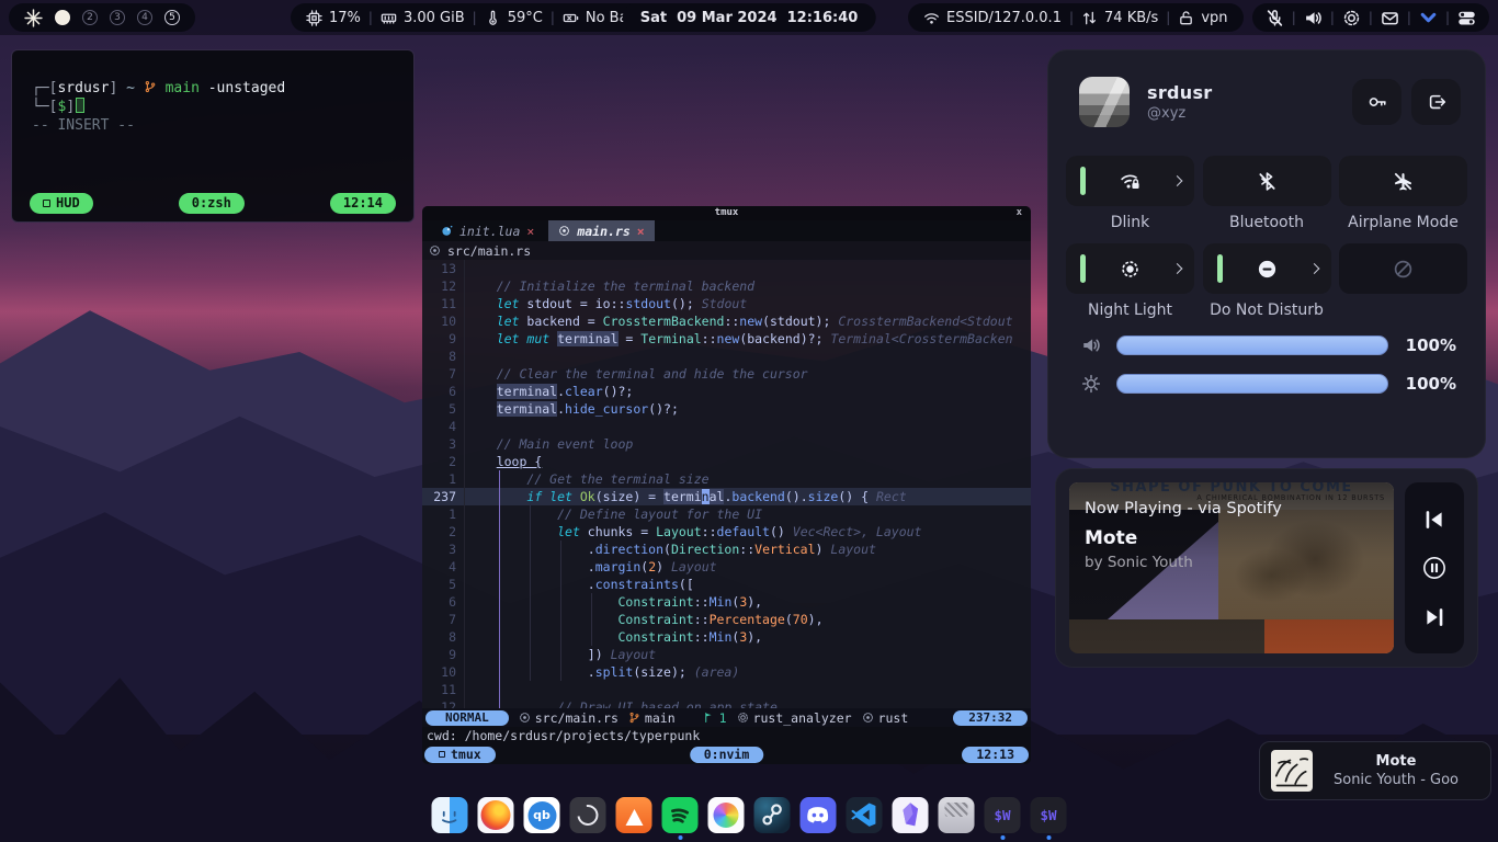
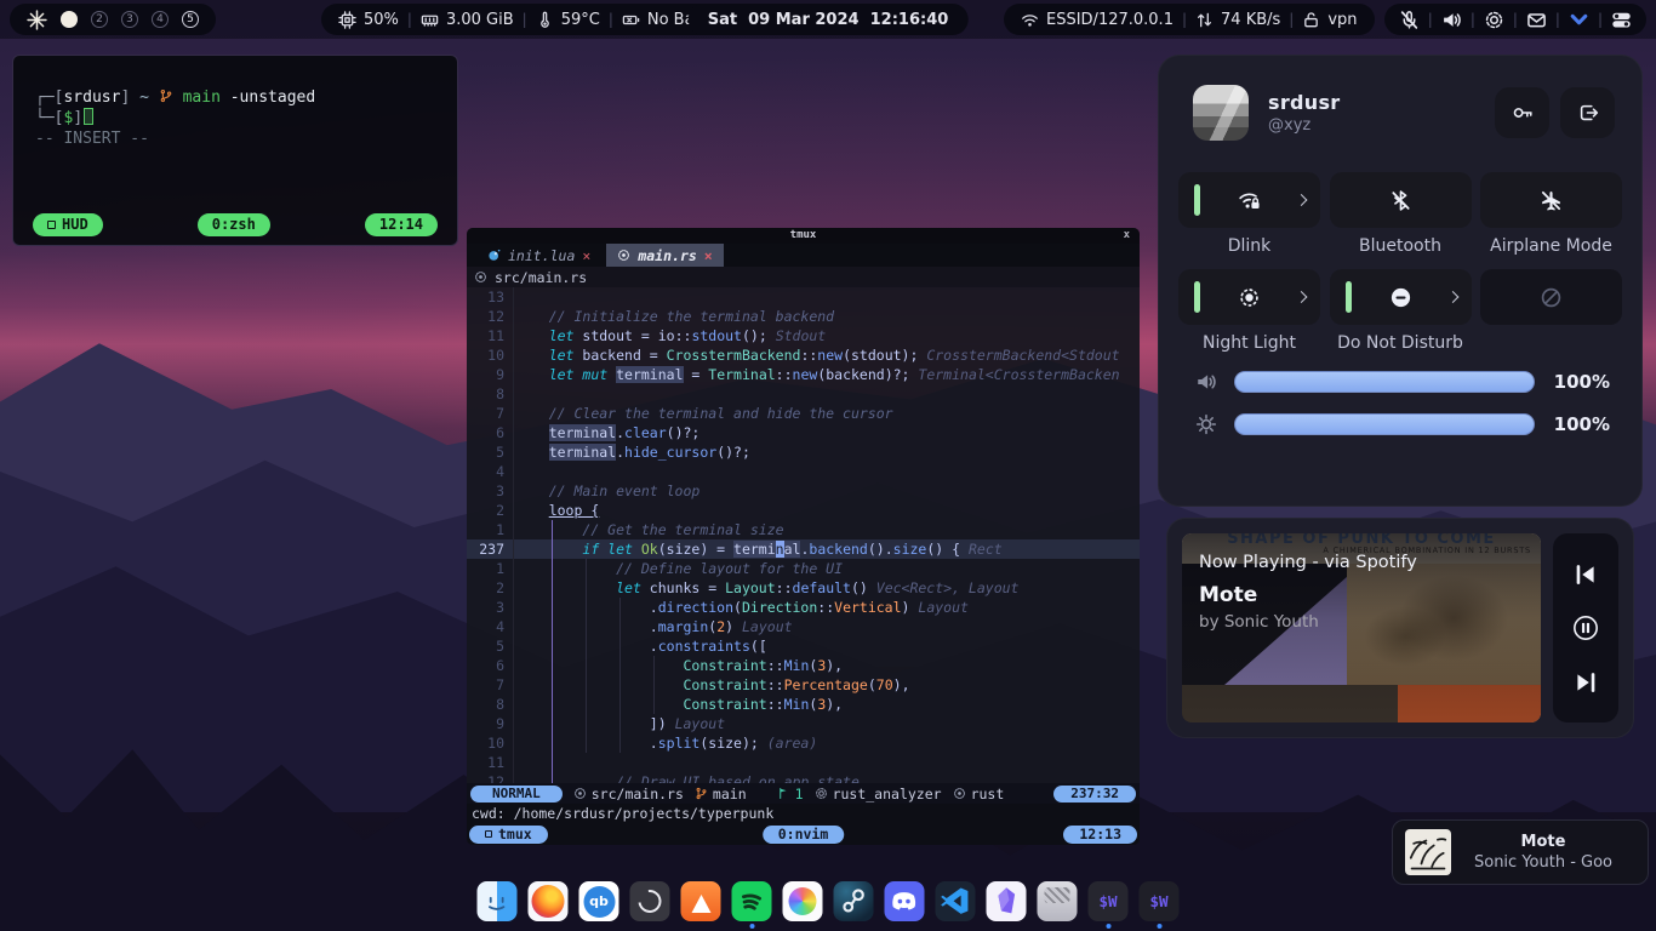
  2
  3
  4
  5
- 17%
+ 50%
  3.00 GiB
  59°C
  Sat 09 Mar 2024 12:16:40
  ESSID/127.0.0.1
  74 KB/s
  vpn
  |
  |
  |
  |
  |
  ┌─[srdusr] ~ main -unstaged
  └─[$]
  -- INSERT --
  HUD
  0:zsh
  12:14
  tmux
  x
  init.lua
  ×
  main.rs
  ×
  src/main.rs
  13
  12
  // Initialize the terminal backend
  11
  let stdout = io::stdout(); Stdout
  10
  let backend = CrosstermBackend::new(stdout); CrosstermBackend<Stdout
  9
  let mut terminal = Terminal::new(backend)?; Terminal<CrosstermBacken
  8
  7
  // Clear the terminal and hide the cursor
  6
  terminal.clear()?;
  5
  terminal.hide_cursor()?;
  4
  3
  // Main event loop
  2
  loop {
  1
  // Get the terminal size
  237
  if let Ok(size) = terminal.backend().size() { Rect
  1
  // Define layout for the UI
  2
  let chunks = Layout::default() Vec<Rect>, Layout
  3
  .direction(Direction::Vertical) Layout
  4
  .margin(2) Layout
  5
  .constraints([
  6
  Constraint::Min(3),
  7
  Constraint::Percentage(70),
  8
  Constraint::Min(3),
  9
  ]) Layout
  10
  .split(size); (area)
  11
  12
  // Draw UI based on app state
  NORMAL
  src/main.rs
  main
  1
  rust_analyzer
  rust
  237:32
  cwd: /home/srdusr/projects/typerpunk
  tmux
  0:nvim
  12:13
  srdusr
  @xyz
  Dlink
  Bluetooth
  Airplane Mode
  Night Light
  Do Not Disturb
  100%
  100%
  Now Playing - via Spotify
  Mote
  by Sonic Youth
  Mote
  Sonic Youth - Goo
  qb
  $W
  $W
